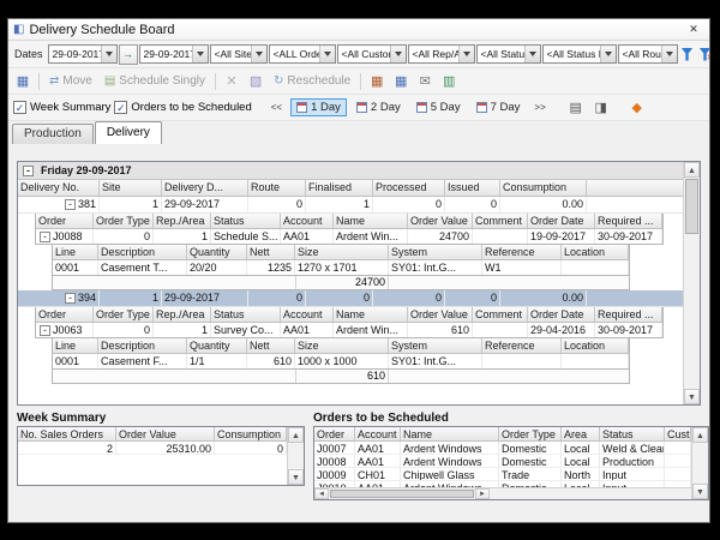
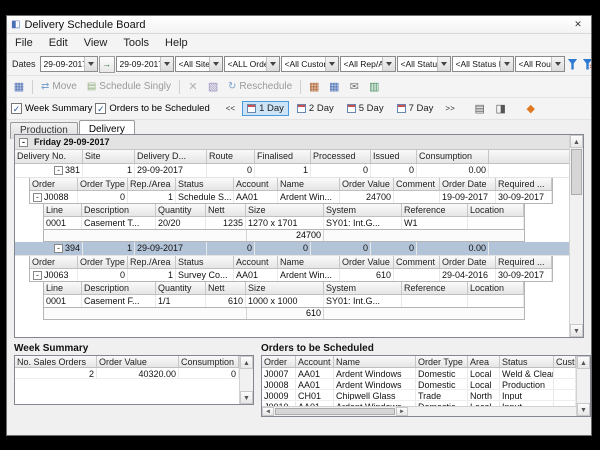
  ◧
  Delivery Schedule Board
  ✕
+ File
+ Edit
+ View
+ Tools
+ Help
  Dates
  29-09-201
  →
  29-09-201
  <All Sit
  ▦
  ⇄
  Move
  ▤
  Schedule Singly
  ✕
  ▧
  ↻
  Reschedule
  ▦
  ▦
  ✉
  ▥
  ✓
  Week Summary
  ✓
  Orders to be Scheduled
  <<
  1 Day
  2 Day
  5 Day
  7 Day
  >>
  ▤
  ◨
  ◆
  Production
  Delivery
  -
  Friday 29-09-2017
  Delivery No.
  Site
  Delivery D...
  Route
  Finalised
  Processed
  Issued
  Consumption
  - 381
  1
  29-09-2017
  0
  1
  0
  0
  0.00
  Order
  Order Type
  Rep./Area
  Status
  Account
  Name
  Order Value
  Comment
  Order Date
  Required ...
  - J0088
  0
  1
  Schedule S...
  AA01
  Ardent Win...
  24700
  19-09-2017
  30-09-2017
  Line
  Description
  Quantity
  Nett
  Size
  System
  Reference
  Location
  0001
  Casement T...
  20/20
  1235
  1270 x 1701
  SY01: Int.G...
  W1
  24700
  - 394
  1
  29-09-2017
  0
  0
  0
  0
  0.00
  Order
  Order Type
  Rep./Area
  Status
  Account
  Name
  Order Value
  Comment
  Order Date
  Required ...
  - J0063
  0
  1
  Survey Co...
  AA01
  Ardent Win...
  610
  29-04-2016
  30-09-2017
  Line
  Description
  Quantity
  Nett
  Size
  System
  Reference
  Location
  0001
  Casement F...
  1/1
  610
  1000 x 1000
  SY01: Int.G...
  610
  Week Summary
  No. Sales Orders
  Order Value
  Consumption
  2
- 25310.00
+ 40320.00
  0
  Orders to be Scheduled
  Order
  Account
  Name
  Order Type
  Area
  Status
  J0007
  AA01
  Ardent Windows
  Domestic
  Local
  Weld & Clea
  J0008
  AA01
  Ardent Windows
  Domestic
  Local
  Production
  J0009
  CH01
  Chipwell Glass
  Trade
  North
  Input
